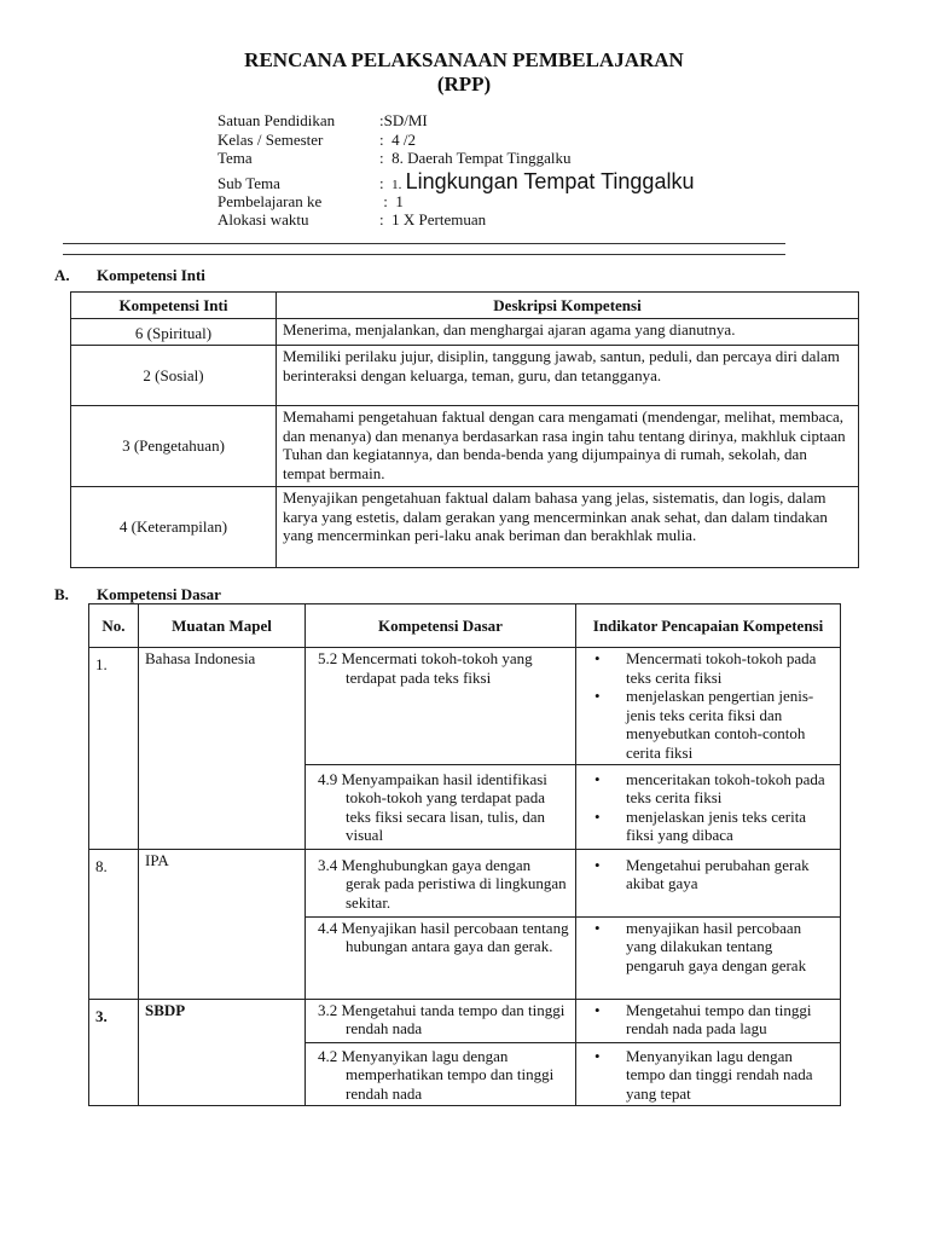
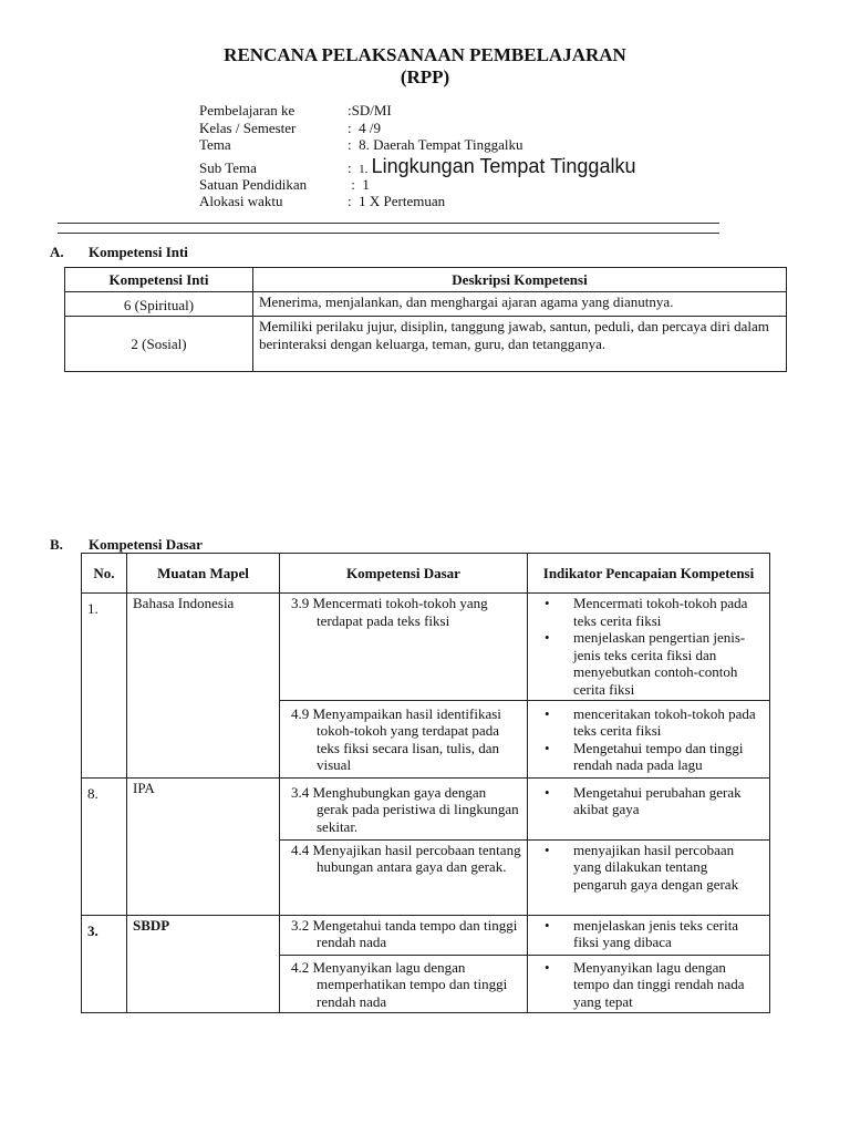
  RENCANA PELAKSANAAN PEMBELAJARAN
  (RPP)
- Satuan Pendidikan : SD/MI
+ Pembelajaran ke : SD/MI
- Kelas / Semester : 4 /2
+ Kelas / Semester : 4 /9
  Tema : 8. Daerah Tempat Tinggalku
  Sub Tema : 1. Lingkungan Tempat Tinggalku
- Pembelajaran ke : 1
+ Satuan Pendidikan : 1
  Alokasi waktu : 1 X Pertemuan
  A.
  Kompetensi Inti
  Kompetensi Inti	Deskripsi Kompetensi
  6 (Spiritual)	Menerima, menjalankan, dan menghargai ajaran agama yang dianutnya.
  2 (Sosial)	Memiliki perilaku jujur, disiplin, tanggung jawab, santun, peduli, dan percaya diri dalam berinteraksi dengan keluarga, teman, guru, dan tetangganya.
- 3 (Pengetahuan)	Memahami pengetahuan faktual dengan cara mengamati (mendengar, melihat, membaca, dan menanya) dan menanya berdasarkan rasa ingin tahu tentang dirinya, makhluk ciptaan Tuhan dan kegiatannya, dan benda-benda yang dijumpainya di rumah, sekolah, dan tempat bermain.
- 4 (Keterampilan)	Menyajikan pengetahuan faktual dalam bahasa yang jelas, sistematis, dan logis, dalam karya yang estetis, dalam gerakan yang mencerminkan anak sehat, dan dalam tindakan yang mencerminkan peri-laku anak beriman dan berakhlak mulia.
  B.
  Kompetensi Dasar
  No.	Muatan Mapel	Kompetensi Dasar	Indikator Pencapaian Kompetensi
- 1.	Bahasa Indonesia	5.2 Mencermati tokoh-tokoh yang terdapat pada teks fiksi	• Mencermati tokoh-tokoh pada teks cerita fiksi • menjelaskan pengertian jenis-jenis teks cerita fiksi dan menyebutkan contoh-contoh cerita fiksi
+ 1.	Bahasa Indonesia	3.9 Mencermati tokoh-tokoh yang terdapat pada teks fiksi	• Mencermati tokoh-tokoh pada teks cerita fiksi • menjelaskan pengertian jenis-jenis teks cerita fiksi dan menyebutkan contoh-contoh cerita fiksi
- 4.9 Menyampaikan hasil identifikasi tokoh-tokoh yang terdapat pada teks fiksi secara lisan, tulis, dan visual	• menceritakan tokoh-tokoh pada teks cerita fiksi • menjelaskan jenis teks cerita fiksi yang dibaca
+ 4.9 Menyampaikan hasil identifikasi tokoh-tokoh yang terdapat pada teks fiksi secara lisan, tulis, dan visual	• menceritakan tokoh-tokoh pada teks cerita fiksi • Mengetahui tempo dan tinggi rendah nada pada lagu
  8.	IPA	3.4 Menghubungkan gaya dengan gerak pada peristiwa di lingkungan sekitar.	• Mengetahui perubahan gerak akibat gaya
  4.4 Menyajikan hasil percobaan tentang hubungan antara gaya dan gerak.	• menyajikan hasil percobaan yang dilakukan tentang pengaruh gaya dengan gerak
- 3.	SBDP	3.2 Mengetahui tanda tempo dan tinggi rendah nada	• Mengetahui tempo dan tinggi rendah nada pada lagu
+ 3.	SBDP	3.2 Mengetahui tanda tempo dan tinggi rendah nada	• menjelaskan jenis teks cerita fiksi yang dibaca
  4.2 Menyanyikan lagu dengan memperhatikan tempo dan tinggi rendah nada	• Menyanyikan lagu dengan tempo dan tinggi rendah nada yang tepat
